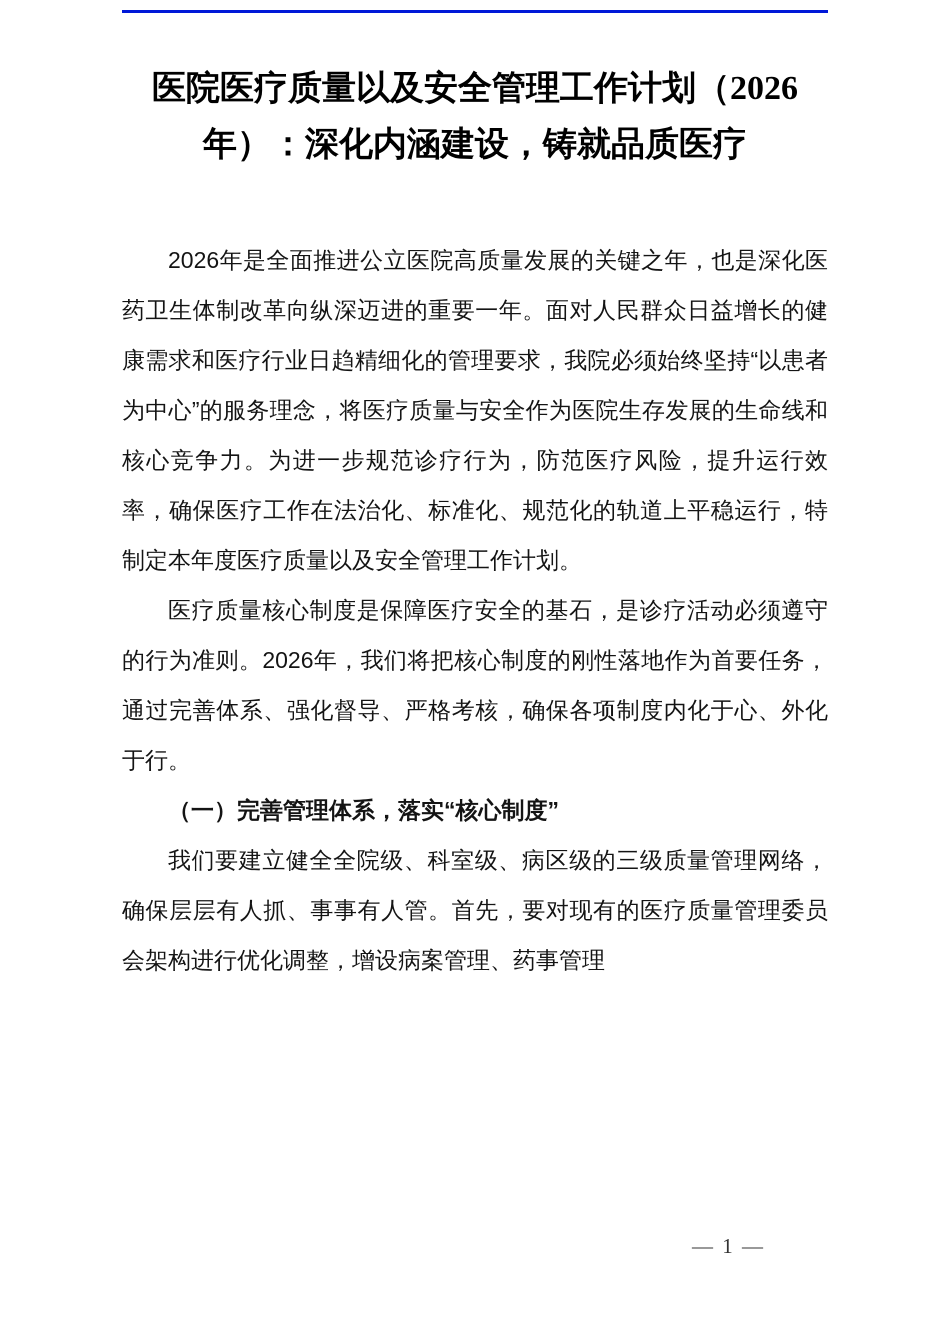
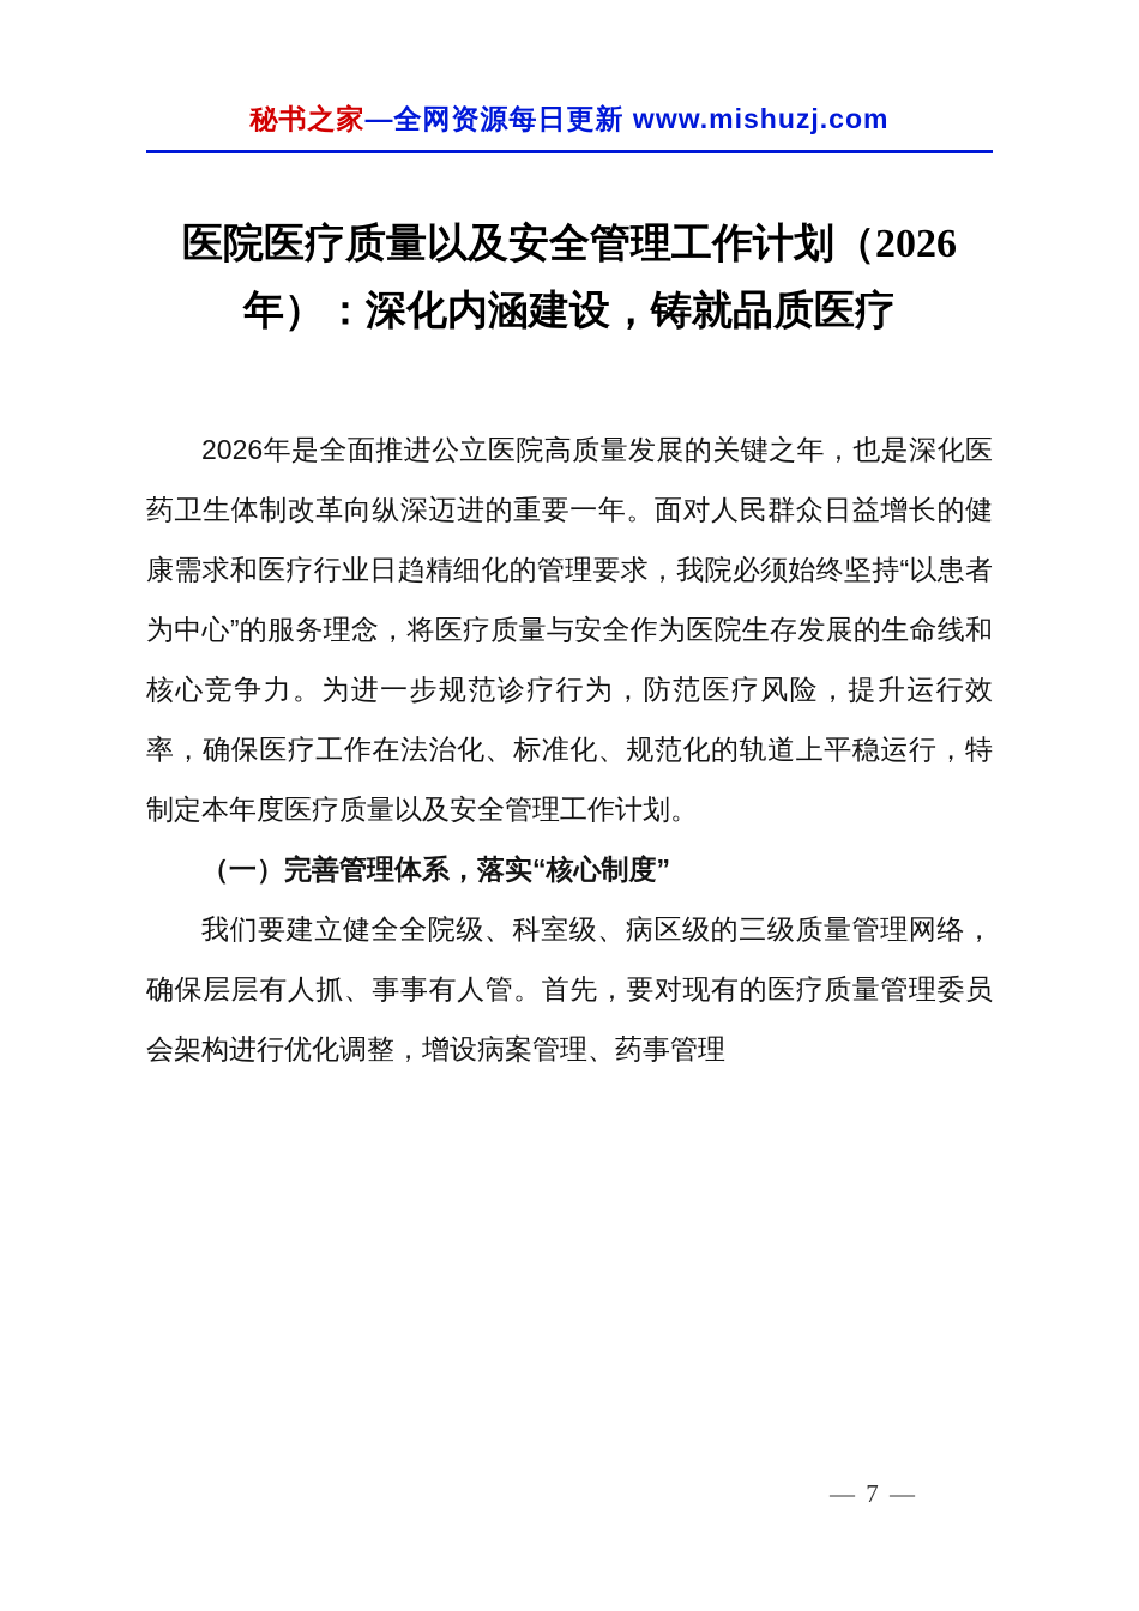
+ 秘书之家—全网资源每日更新 www.mishuzj.com
  医院医疗质量以及安全管理工作计划（2026年）：深化内涵建设，铸就品质医疗
  2026年是全面推进公立医院高质量发展的关键之年，也是深化医药卫生体制改革向纵深迈进的重要一年。面对人民群众日益增长的健康需求和医疗行业日趋精细化的管理要求，我院必须始终坚持“以患者为中心”的服务理念，将医疗质量与安全作为医院生存发展的生命线和核心竞争力。为进一步规范诊疗行为，防范医疗风险，提升运行效率，确保医疗工作在法治化、标准化、规范化的轨道上平稳运行，特制定本年度医疗质量以及安全管理工作计划。
- 医疗质量核心制度是保障医疗安全的基石，是诊疗活动必须遵守的行为准则。2026年，我们将把核心制度的刚性落地作为首要任务，通过完善体系、强化督导、严格考核，确保各项制度内化于心、外化于行。
  （一）完善管理体系，落实“核心制度”
  我们要建立健全全院级、科室级、病区级的三级质量管理网络，确保层层有人抓、事事有人管。首先，要对现有的医疗质量管理委员会架构进行优化调整，增设病案管理、药事管理
- — 1 —
+ — 7 —
